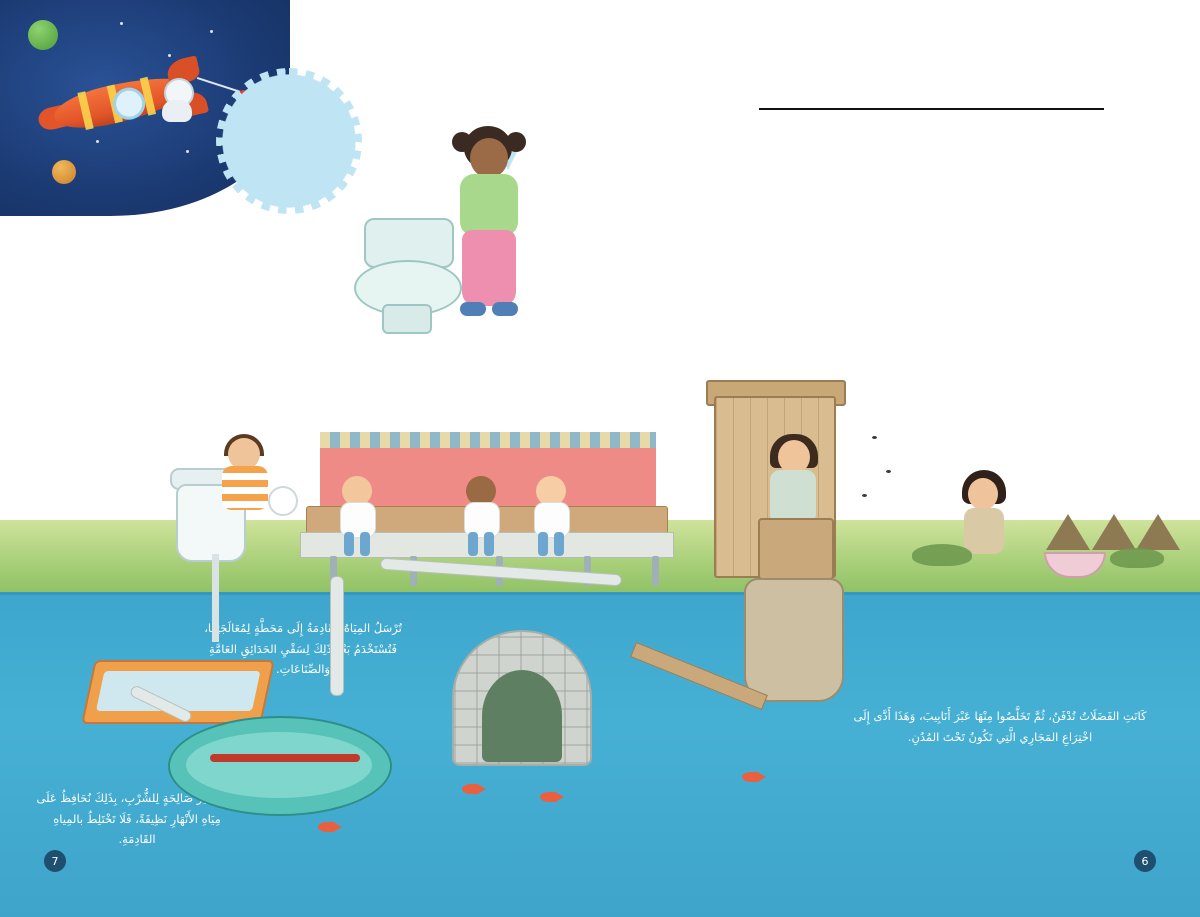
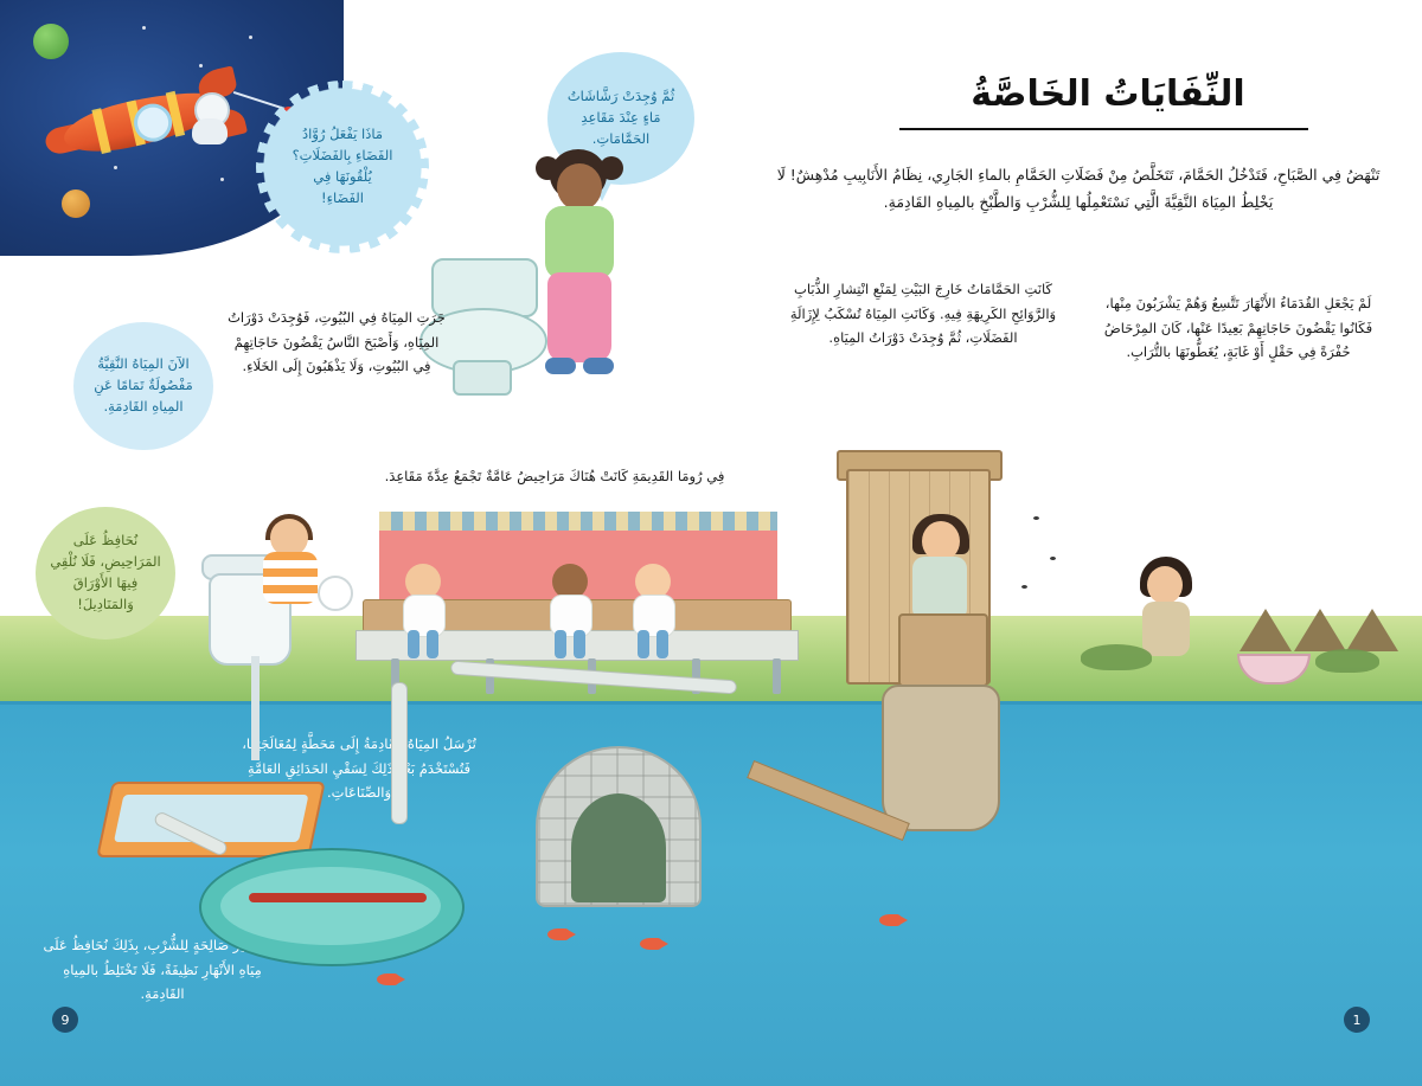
+ مَاذَا يَفْعَلُ رُوَّادُ الفَضَاءِ بِالفَضَلَاتِ؟ يُلْقُونَهَا فِي الفَضَاءِ!
+ ثُمَّ وُجِدَتْ رَشَّاشَاتُ مَاءٍ عِنْدَ مَقَاعِدِ الحَمَّامَاتِ.
+ الآنَ المِيَاهُ النَّقِيَّةُ مَفْصُولَةٌ تَمَامًا عَنِ المِياهِ القَادِمَةِ.
+ نُحَافِظُ عَلَى المَرَاحِيضِ، فَلَا نُلْقِي فِيهَا الأَوْرَاقَ وَالمَنَادِيلَ!
+ النِّفَايَاتُ الخَاصَّةُ
+ تَنْهَضُ فِي الصَّبَاحِ، فَتَدْخُلُ الحَمَّامَ، تَتَخَلَّصُ مِنْ فَضَلَاتِ الحَمَّامِ بالماءِ الجَارِي، نِظَامُ الأَنَابِيبِ مُدْهِشٌ! لَا يَخْلِطُ المِيَاهَ النَّقِيَّةَ الَّتِي نَسْتَعْمِلُها لِلشُّرْبِ وَالطَّبْخِ بالمِياهِ القَادِمَةِ.
+ لَمْ يَجْعَلِ القُدَمَاءُ الأَنْهَارَ تَتَّسِعُ وَهُمْ يَشْرَبُونَ مِنْها، فَكَانُوا يَقْضُونَ حَاجَاتِهِمْ بَعِيدًا عَنْها، كَانَ المِرْحَاضُ حُفْرَةً فِي حَقْلٍ أَوْ غَابَةٍ، يُغَطُّونَهَا بالتُّرَابِ.
+ كَانَتِ الحَمَّامَاتُ خَارِجَ البَيْتِ لِمَنْعِ انْتِشارِ الذُّبَابِ وَالرَّوَائِحِ الكَرِيهَةِ فِيهِ. وَكَانَتِ المِيَاهُ تُسْكَبُ لِإِزَالَةِ الفَضَلَاتِ، ثُمَّ وُجِدَتْ دَوْرَاتُ المِيَاهِ.
+ جَرَتِ المِيَاهُ فِي البُيُوتِ، فَوُجِدَتْ دَوْرَاتُ المِيَاهِ، وَأَصْبَحَ النَّاسُ يَقْضُونَ حَاجَاتِهِمْ فِي البُيُوتِ، وَلَا يَذْهَبُونَ إِلَى الخَلَاءِ.
+ فِي رُومَا القَدِيمَةِ كَانَتْ هُنَاكَ مَرَاحِيضُ عَامَّةٌ تَجْمَعُ عِدَّةَ مَقَاعِدَ.
  تُرْسَلُ المِيَاهُادِمَةُ إِلَى مَحَطَّةٍ لِمُعَالَجَا، فَتُسْتَخْدَمُ بَعْلِكَ لِسَقْيِ الحَدَائِقِ العَامَّةِ وَالصِّنَاعَاتِ.
  صَالِحَةٍ لِلشُّرْبِ، بِذَلِكَ نُحَافِظُ عَلَى مِيَاهِ الأَنْهَارِ نَظِيفَةً، فَلَا تَخْتَلِطُ بالمِياهِ القَادِمَةِ.
- كَانَتِ الفَضَلَاتُ تُدْفَنُ، ثُمَّ تَخَلَّصُوا مِنْهَا عَبْرَ أَنَابِيبَ، وَهَذَا أَدَّى إِلَى اخْتِرَاعِ المَجَارِي الَّتِي تَكُونُ تَحْتَ المُدُنِ.
- 7
+ 9
- 6
+ 1
